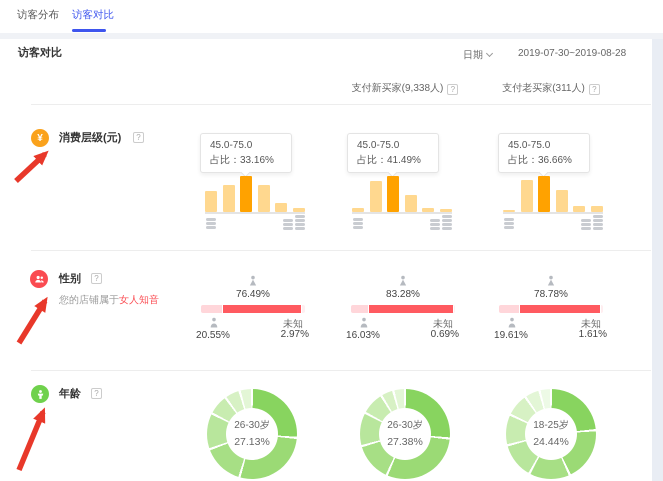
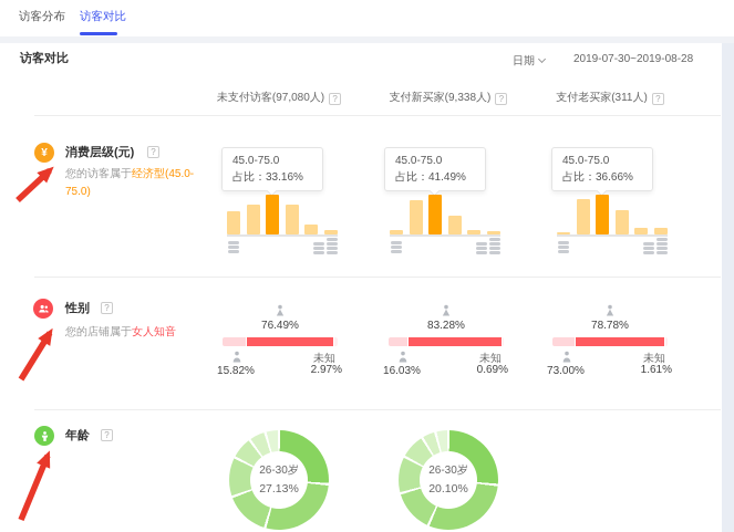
  访客分布
  访客对比
  访客对比
  日期
  2019-07-30~2019-08-28
+ 未支付访客(97,080人) ?
  支付新买家(9,338人) ?
  支付老买家(311人) ?
  ¥
  消费层级(元)
  ?
+ 您的访客属于经济型(45.0-75.0)
  45.0-75.0
  占比：33.16%
  45.0-75.0
  占比：41.49%
  45.0-75.0
  占比：36.66%
  性别
  ?
  您的店铺属于女人知音
  76.49%
- 20.55%
+ 15.82%
  未知
  2.97%
  83.28%
  16.03%
  未知
  0.69%
  78.78%
- 19.61%
+ 73.00%
  未知
  1.61%
  年龄
  ?
  26-30岁
  27.13%
  26-30岁
- 27.38%
+ 20.10%
- 18-25岁
- 24.44%
